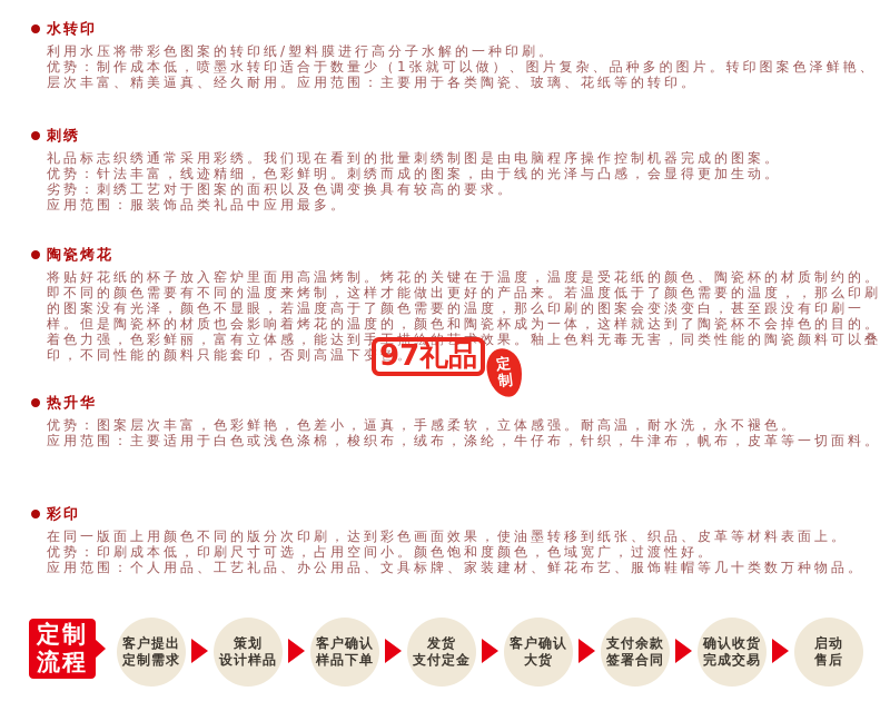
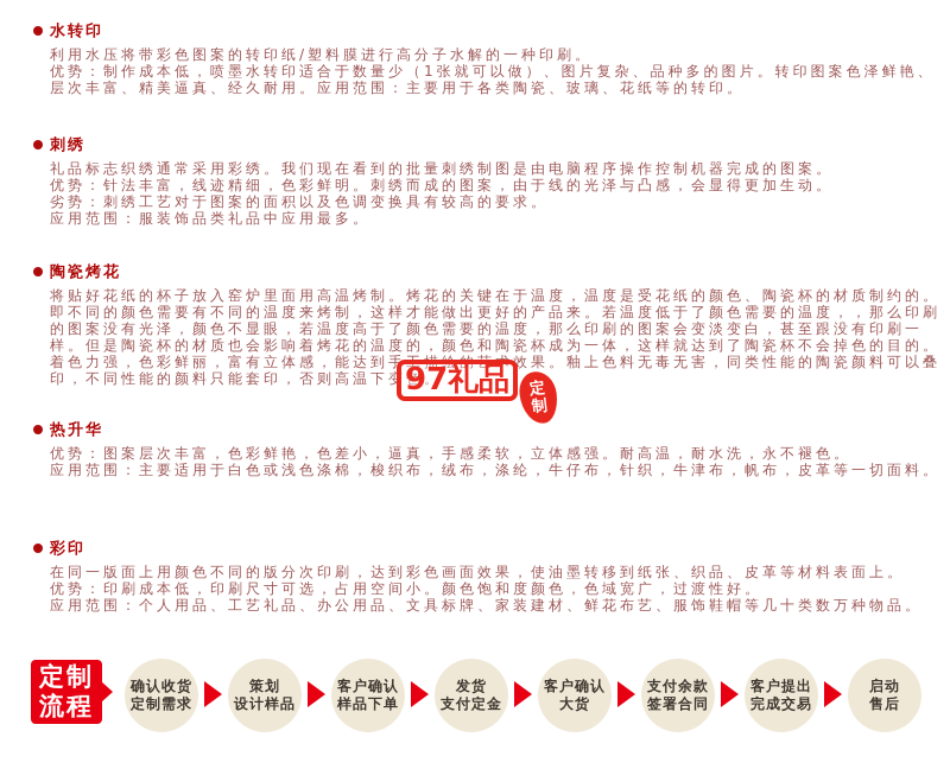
  水转印
  利用水压将带彩色图案的转印纸/塑料膜进行高分子水解的一种印刷。
  优势：制作成本低，喷墨水转印适合于数量少（1张就可以做）、图片复杂、品种多的图片。转印图案色泽鲜艳、层次丰富、精美逼真、经久耐用。应用范围：主要用于各类陶瓷、玻璃、花纸等的转印。
  刺绣
  礼品标志织绣通常采用彩绣。我们现在看到的批量刺绣制图是由电脑程序操作控制机器完成的图案。
  优势：针法丰富，线迹精细，色彩鲜明。刺绣而成的图案，由于线的光泽与凸感，会显得更加生动。
  劣势：刺绣工艺对于图案的面积以及色调变换具有较高的要求。
  应用范围：服装饰品类礼品中应用最多。
  陶瓷烤花
  将贴好花纸的杯子放入窑炉里面用高温烤制。烤花的关键在于温度，温度是受花纸的颜色、陶瓷杯的材质制约的。即不同的颜色需要有不同的温度来烤制，这样才能做出更好的产品来。若温度低于了颜色需要的温度，，那么印刷的图案没有光泽，颜色不显眼，若温度高于了颜色需要的温度，那么印刷的图案会变淡变白，甚至跟没有印刷一样。但是陶瓷杯的材质也会影响着烤花的温度的，颜色和陶瓷杯成为一体，这样就达到了陶瓷杯不会掉色的目的。着色力强，色彩鲜丽，富有立体感，能达到手工描绘的艺术效果。釉上色料无毒无害，同类性能的陶瓷颜料可以叠印，不同性能的颜料只能套印，否则高温下变色。
  热升华
  优势：图案层次丰富，色彩鲜艳，色差小，逼真，手感柔软，立体感强。耐高温，耐水洗，永不褪色。
  应用范围：主要适用于白色或浅色涤棉，梭织布，绒布，涤纶，牛仔布，针织，牛津布，帆布，皮革等一切面料。
  彩印
  在同一版面上用颜色不同的版分次印刷，达到彩色画面效果，使油墨转移到纸张、织品、皮革等材料表面上。
  优势：印刷成本低，印刷尺寸可选，占用空间小。颜色饱和度颜色，色域宽广，过渡性好。
  应用范围：个人用品、工艺礼品、办公用品、文具标牌、家装建材、鲜花布艺、服饰鞋帽等几十类数万种物品。
  97礼品
  定制
  流程
- 客户提出
+ 确认收货
  定制需求
  策划
  设计样品
  客户确认
  样品下单
  发货
  支付定金
  客户确认
  大货
  支付余款
  签署合同
- 确认收货
+ 客户提出
  完成交易
  启动
  售后
